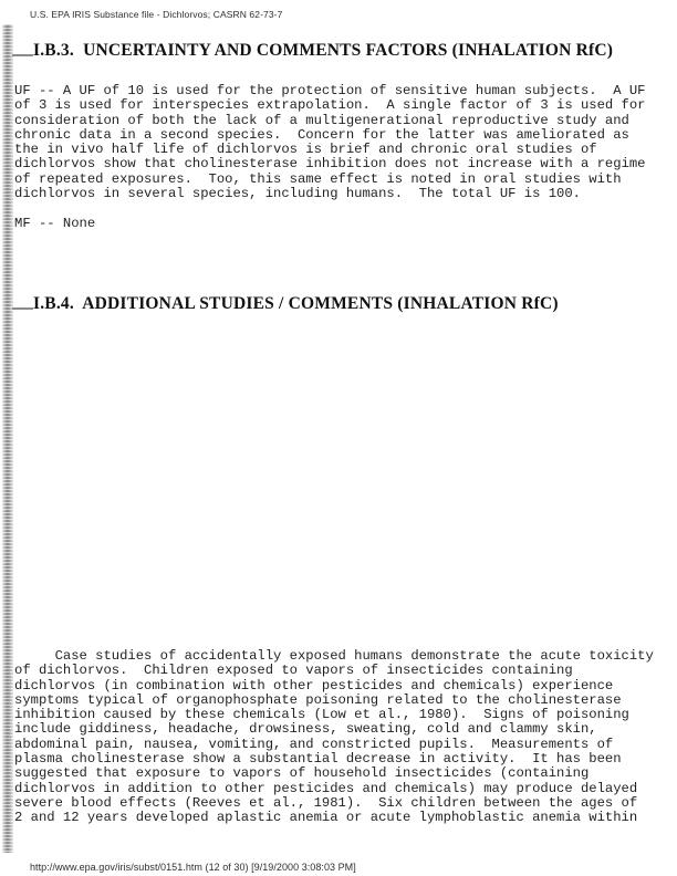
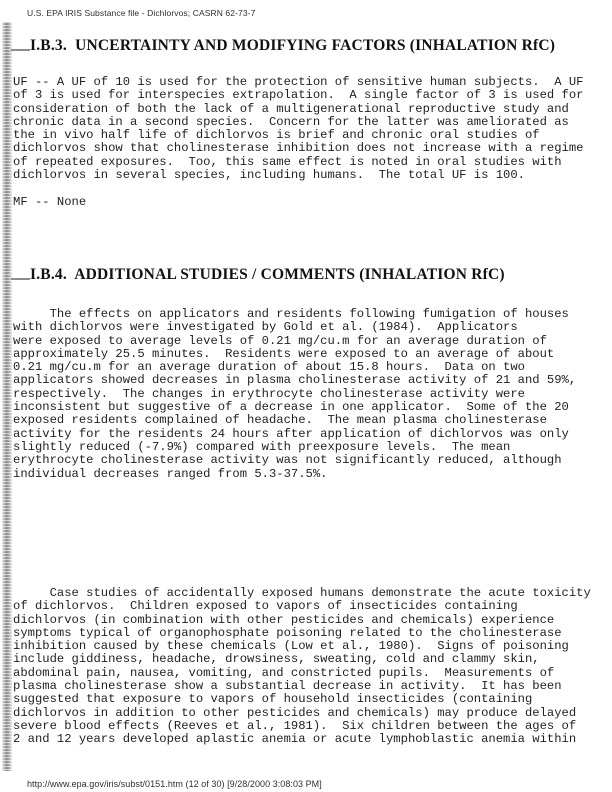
  U.S. EPA IRIS Substance file - Dichlorvos; CASRN 62-73-7
- I.B.3. UNCERTAINTY AND COMMENTS FACTORS (INHALATION RfC)
+ I.B.3. UNCERTAINTY AND MODIFYING FACTORS (INHALATION RfC)
  UF -- A UF of 10 is used for the protection of sensitive human subjects. A UF
  of 3 is used for interspecies extrapolation. A single factor of 3 is used for
  consideration of both the lack of a multigenerational reproductive study and
  chronic data in a second species. Concern for the latter was ameliorated as
  the in vivo half life of dichlorvos is brief and chronic oral studies of
  dichlorvos show that cholinesterase inhibition does not increase with a regime
  of repeated exposures. Too, this same effect is noted in oral studies with
  dichlorvos in several species, including humans. The total UF is 100.
  MF -- None
  I.B.4. ADDITIONAL STUDIES / COMMENTS (INHALATION RfC)
+ The effects on applicators and residents following fumigation of houses
+ with dichlorvos were investigated by Gold et al. (1984). Applicators
+ were exposed to average levels of 0.21 mg/cu.m for an average duration of
+ approximately 25.5 minutes. Residents were exposed to an average of about
+ 0.21 mg/cu.m for an average duration of about 15.8 hours. Data on two
+ applicators showed decreases in plasma cholinesterase activity of 21 and 59%,
+ respectively. The changes in erythrocyte cholinesterase activity were
+ inconsistent but suggestive of a decrease in one applicator. Some of the 20
+ exposed residents complained of headache. The mean plasma cholinesterase
+ activity for the residents 24 hours after application of dichlorvos was only
+ slightly reduced (-7.9%) compared with preexposure levels. The mean
+ erythrocyte cholinesterase activity was not significantly reduced, although
+ individual decreases ranged from 5.3-37.5%.
  Case studies of accidentally exposed humans demonstrate the acute toxicity
  of dichlorvos. Children exposed to vapors of insecticides containing
  dichlorvos (in combination with other pesticides and chemicals) experience
  symptoms typical of organophosphate poisoning related to the cholinesterase
  inhibition caused by these chemicals (Low et al., 1980). Signs of poisoning
  include giddiness, headache, drowsiness, sweating, cold and clammy skin,
  abdominal pain, nausea, vomiting, and constricted pupils. Measurements of
  plasma cholinesterase show a substantial decrease in activity. It has been
  suggested that exposure to vapors of household insecticides (containing
  dichlorvos in addition to other pesticides and chemicals) may produce delayed
  severe blood effects (Reeves et al., 1981). Six children between the ages of
  2 and 12 years developed aplastic anemia or acute lymphoblastic anemia within
- http://www.epa.gov/iris/subst/0151.htm (12 of 30) [9/19/2000 3:08:03 PM]
+ http://www.epa.gov/iris/subst/0151.htm (12 of 30) [9/28/2000 3:08:03 PM]
